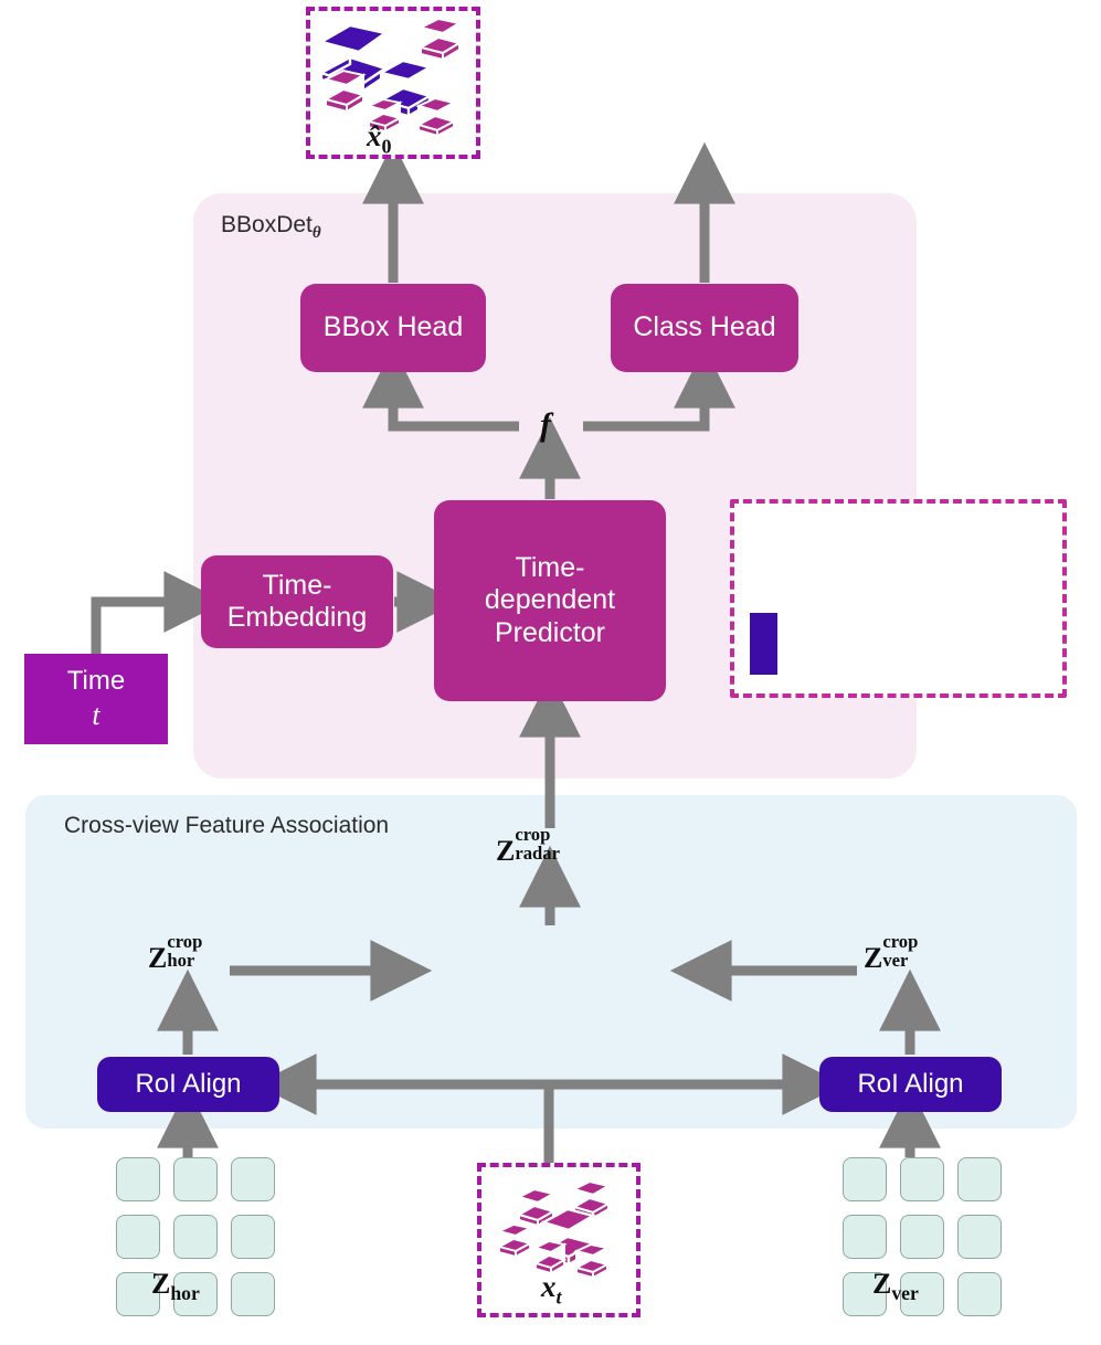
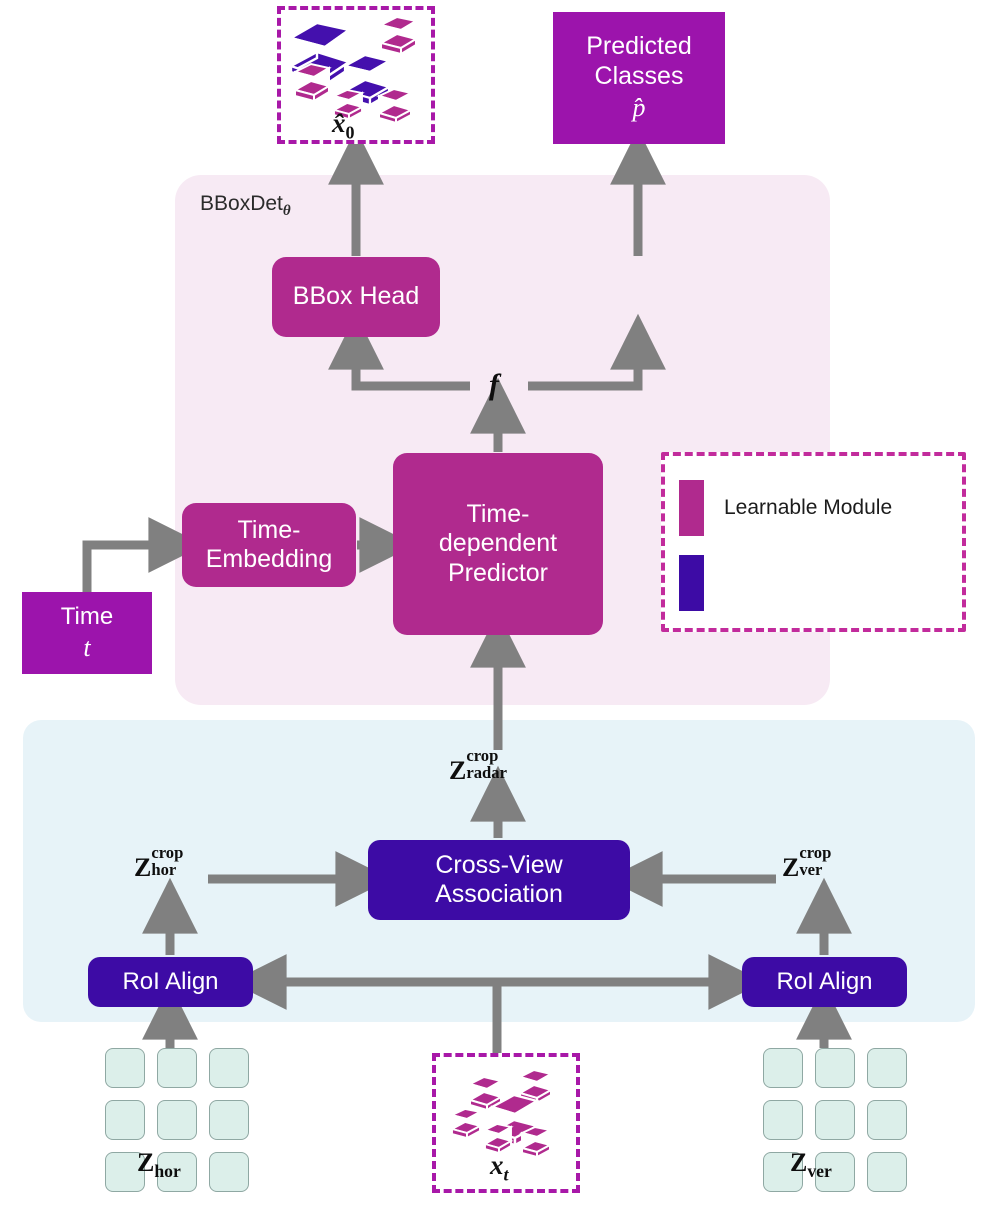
  BBoxDetθ
- Cross-view Feature Association
  BBox Head
- Class Head
  Time-
  Embedding
  Time-
  dependent
  Predictor
  Time
  t
+ Predicted
+ Classes
+ p̂
+ Cross-View
+ Association
  RoI Align
  RoI Align
  x̂0
  xt
+ Learnable Module
  f
  Z
  crop
  radar
  Z
  crop
  hor
  Z
  crop
  ver
  Zhor
  Zver
